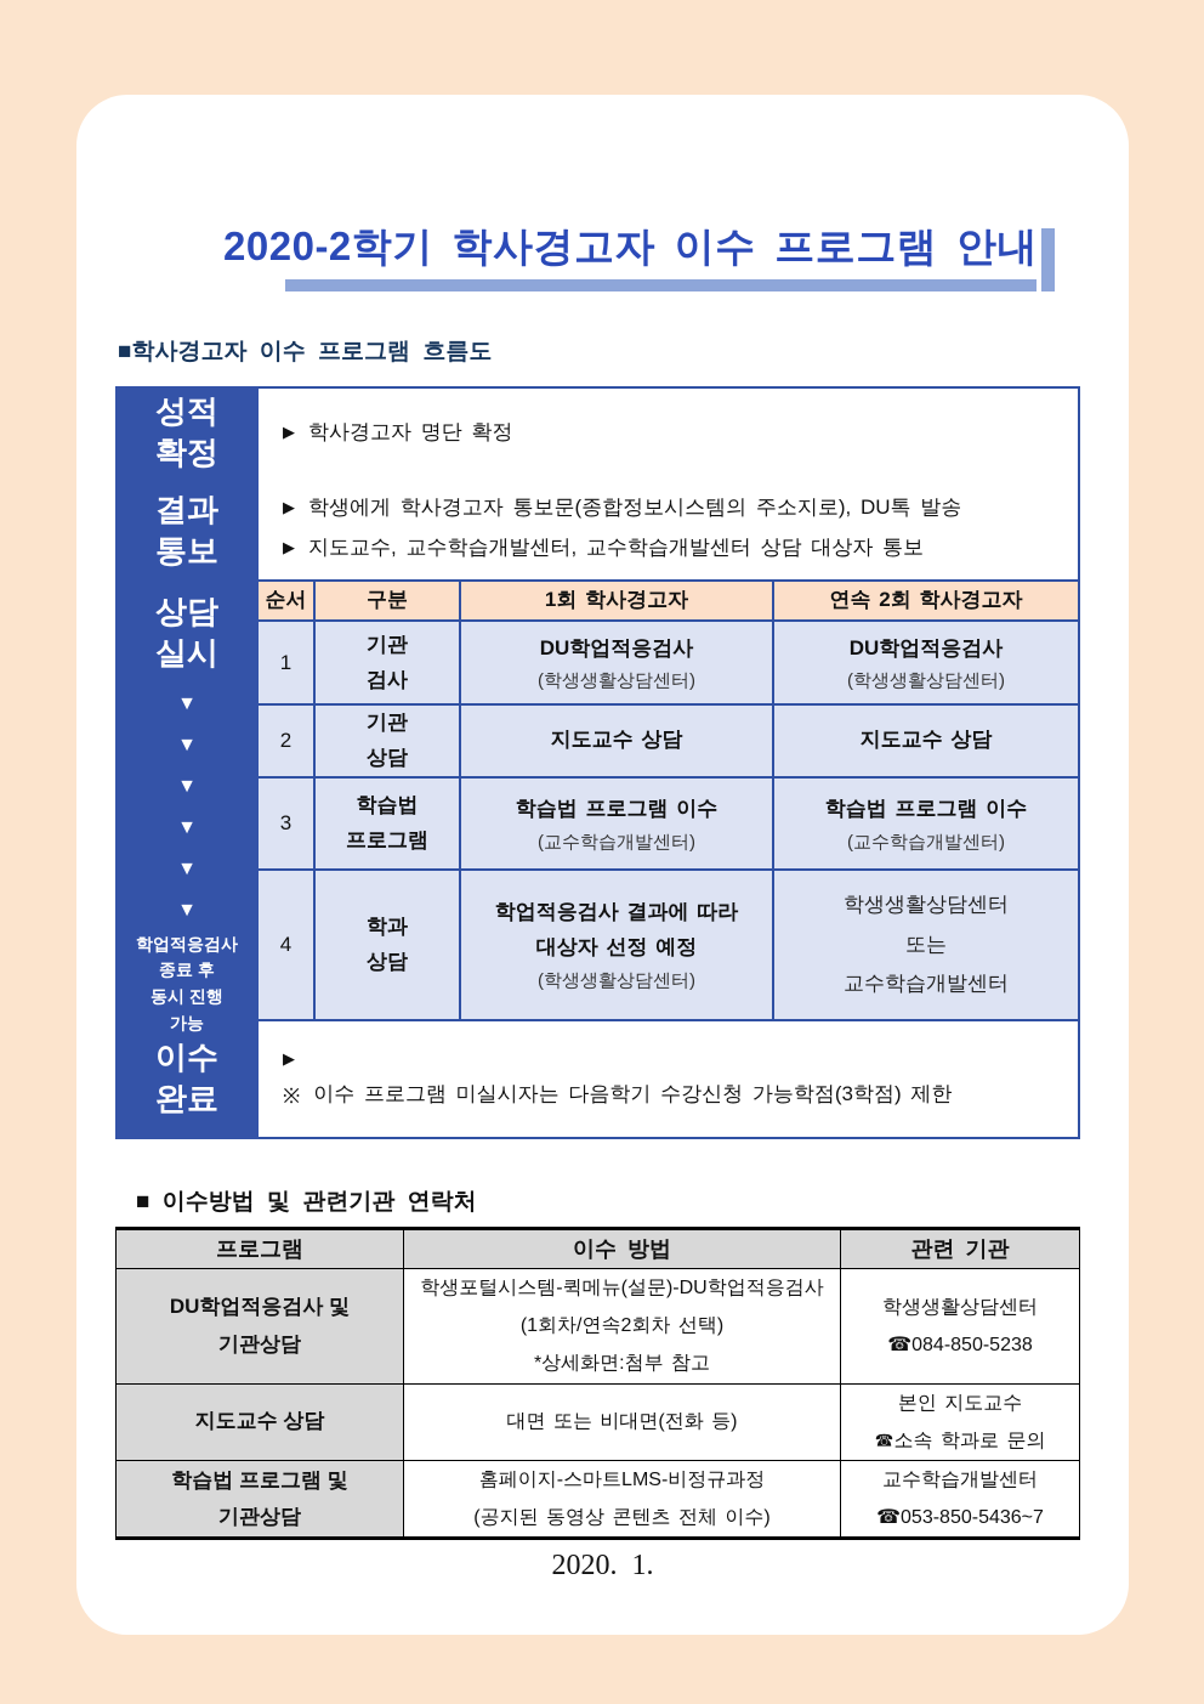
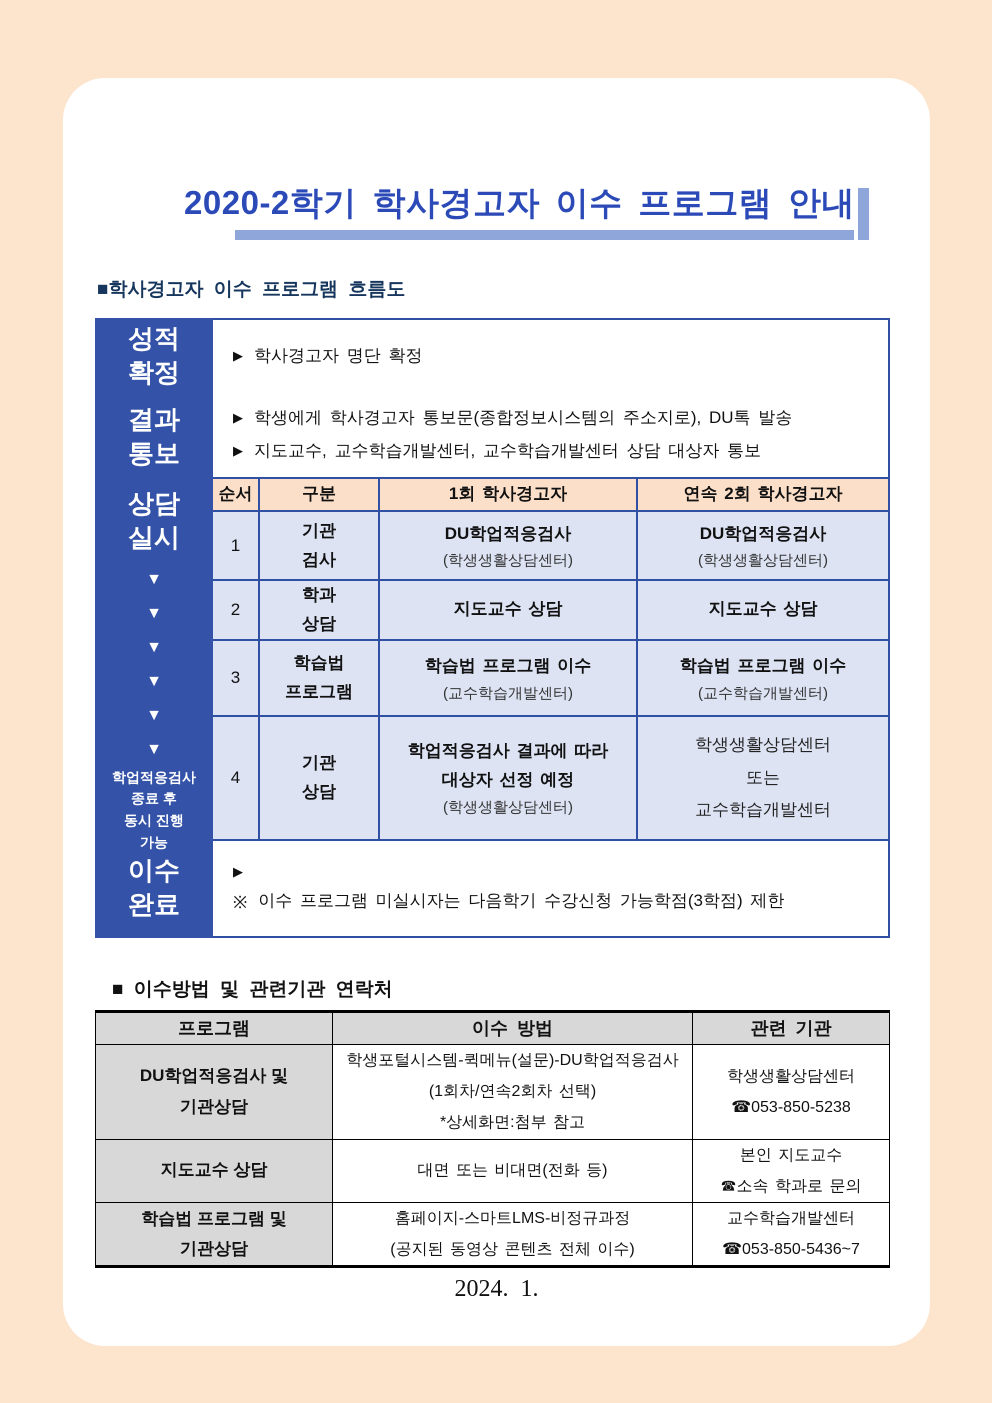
  2020-2학기 학사경고자 이수 프로그램 안내
  ■학사경고자 이수 프로그램 흐름도
  성적
  확정
  결과
  통보
  상담
  실시
  ▼
  ▼
  ▼
  ▼
  ▼
  ▼
  학업적응검사
  종료 후
  동시 진행
  가능
  이수
  완료
  ▶
  학사경고자 명단 확정
  ▶
  학생에게 학사경고자 통보문(종합정보시스템의 주소지로), DU톡 발송
  ▶
  지도교수, 교수학습개발센터, 교수학습개발센터 상담 대상자 통보
  순서	구분	1회 학사경고자	연속 2회 학사경고자
  1	기관 검사	DU학업적응검사 (학생생활상담센터)	DU학업적응검사 (학생생활상담센터)
- 2	기관 상담	지도교수 상담	지도교수 상담
+ 2	학과 상담	지도교수 상담	지도교수 상담
  3	학습법 프로그램	학습법 프로그램 이수 (교수학습개발센터)	학습법 프로그램 이수 (교수학습개발센터)
- 4	학과 상담	학업적응검사 결과에 따라 대상자 선정 예정 (학생생활상담센터)	학생생활상담센터 또는 교수학습개발센터
+ 4	기관 상담	학업적응검사 결과에 따라 대상자 선정 예정 (학생생활상담센터)	학생생활상담센터 또는 교수학습개발센터
  ▶
  ※
  이수 프로그램 미실시자는 다음학기 수강신청 가능학점(3학점) 제한
  ■ 이수방법 및 관련기관 연락처
  프로그램	이수 방법	관련 기관
- DU학업적응검사 및 기관상담	학생포털시스템-퀵메뉴(설문)-DU학업적응검사 (1회차/연속2회차 선택) *상세화면:첨부 참고	학생생활상담센터 ☎084-850-5238
+ DU학업적응검사 및 기관상담	학생포털시스템-퀵메뉴(설문)-DU학업적응검사 (1회차/연속2회차 선택) *상세화면:첨부 참고	학생생활상담센터 ☎053-850-5238
  지도교수 상담	대면 또는 비대면(전화 등)	본인 지도교수 ☎소속 학과로 문의
  학습법 프로그램 및 기관상담	홈페이지-스마트LMS-비정규과정 (공지된 동영상 콘텐츠 전체 이수)	교수학습개발센터 ☎053-850-5436~7
- 2020. 1.
+ 2024. 1.
